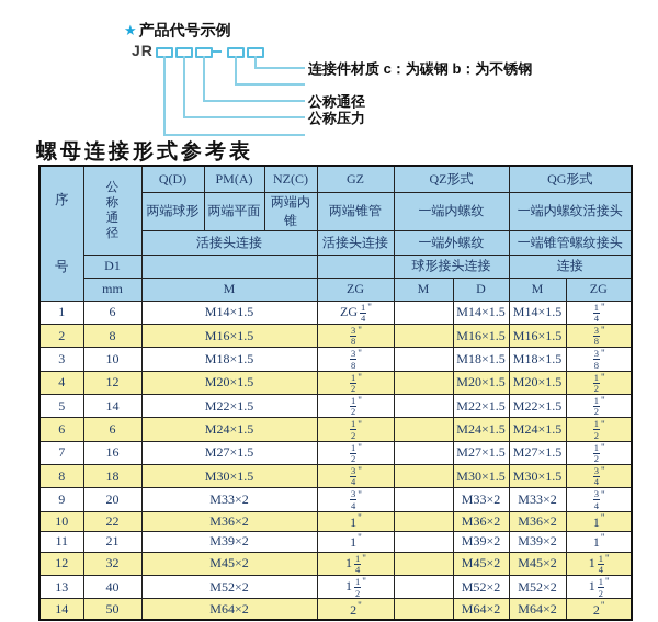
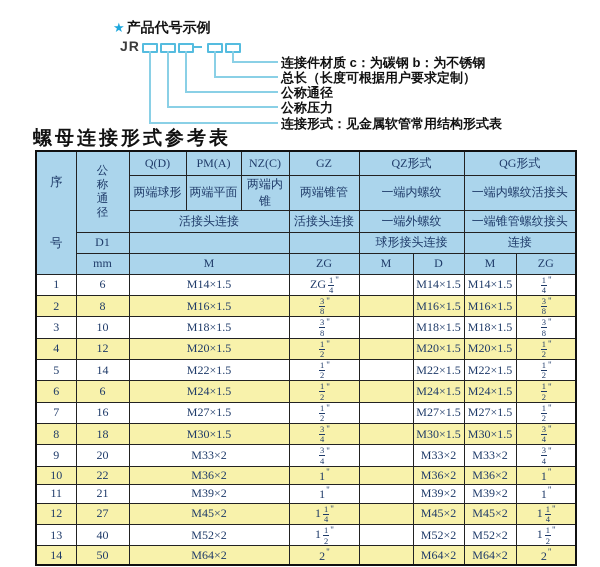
  ★ 产品代号示例
  JR
  连接件材质 c：为碳钢 b：为不锈钢
+ 总长（长度可根据用户要求定制）
  公称通径
  公称压力
+ 连接形式：见金属软管常用结构形式表
  螺母连接形式参考表
  序号	公称通径	Q(D)	PM(A)	NZ(C)	GZ	QZ形式	QG形式
  两端球形	两端平面	两端内锥	两端锥管	一端内螺纹	一端内螺纹活接头
  活接头连接	活接头连接	一端外螺纹	一端锥管螺纹接头
  D1			球形接头连接	连接
  mm	M	ZG	M	D	M	ZG
  1	6	M14×1.5	ZG 14"		M14×1.5	M14×1.5	14"
  2	8	M16×1.5	38"		M16×1.5	M16×1.5	38"
  3	10	M18×1.5	38"		M18×1.5	M18×1.5	38"
  4	12	M20×1.5	12"		M20×1.5	M20×1.5	12"
  5	14	M22×1.5	12"		M22×1.5	M22×1.5	12"
  6	6	M24×1.5	12"		M24×1.5	M24×1.5	12"
  7	16	M27×1.5	12"		M27×1.5	M27×1.5	12"
  8	18	M30×1.5	34"		M30×1.5	M30×1.5	34"
  9	20	M33×2	34"		M33×2	M33×2	34"
  10	22	M36×2	1"		M36×2	M36×2	1"
  11	21	M39×2	1"		M39×2	M39×2	1"
- 12	32	M45×2	1 14"		M45×2	M45×2	1 14"
+ 12	27	M45×2	1 14"		M45×2	M45×2	1 14"
  13	40	M52×2	1 12"		M52×2	M52×2	1 12"
  14	50	M64×2	2"		M64×2	M64×2	2"
